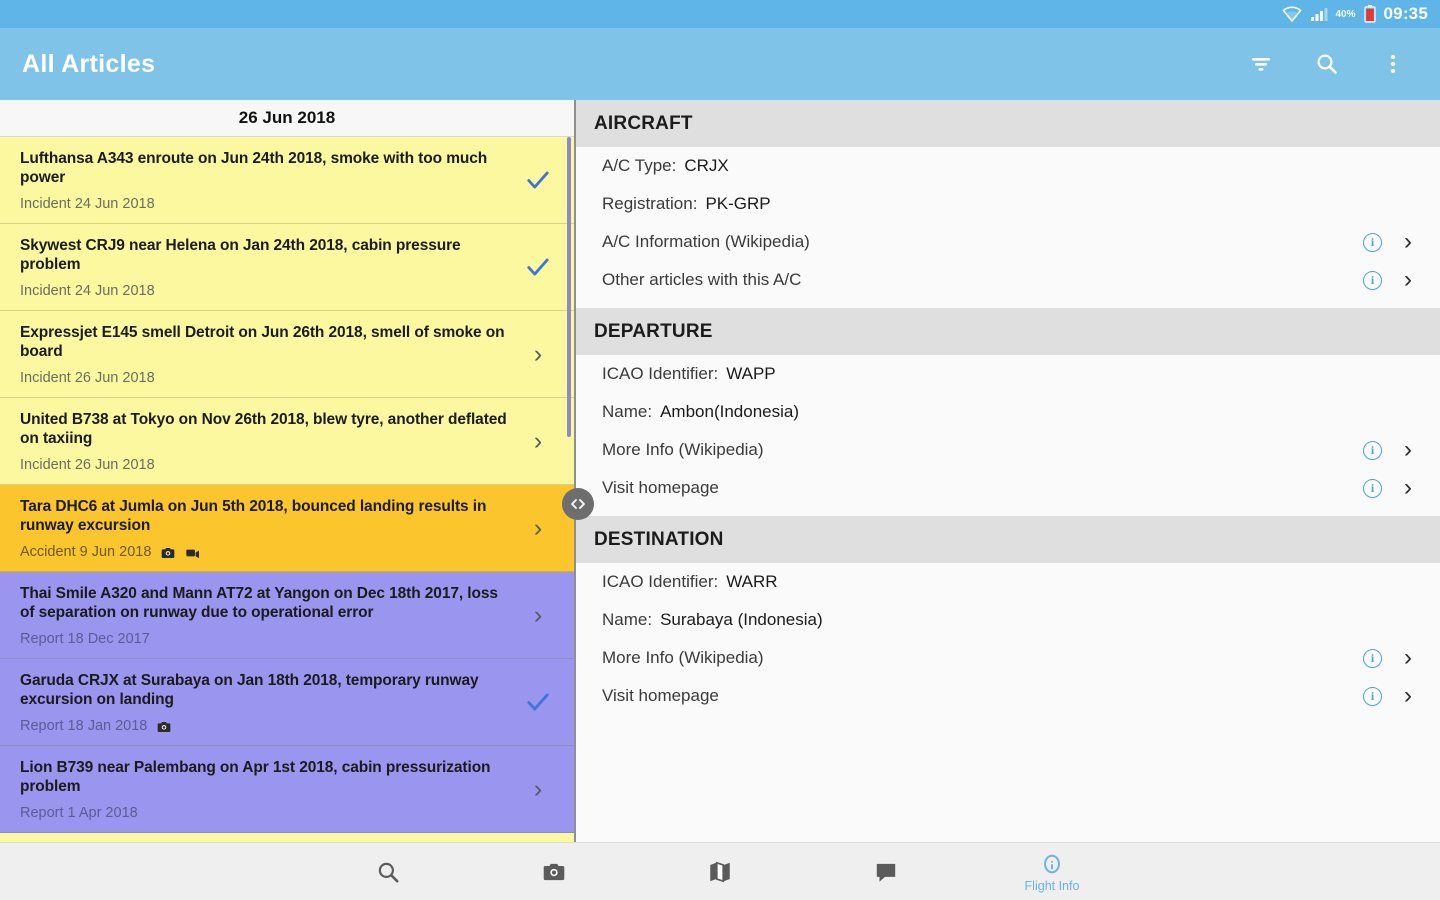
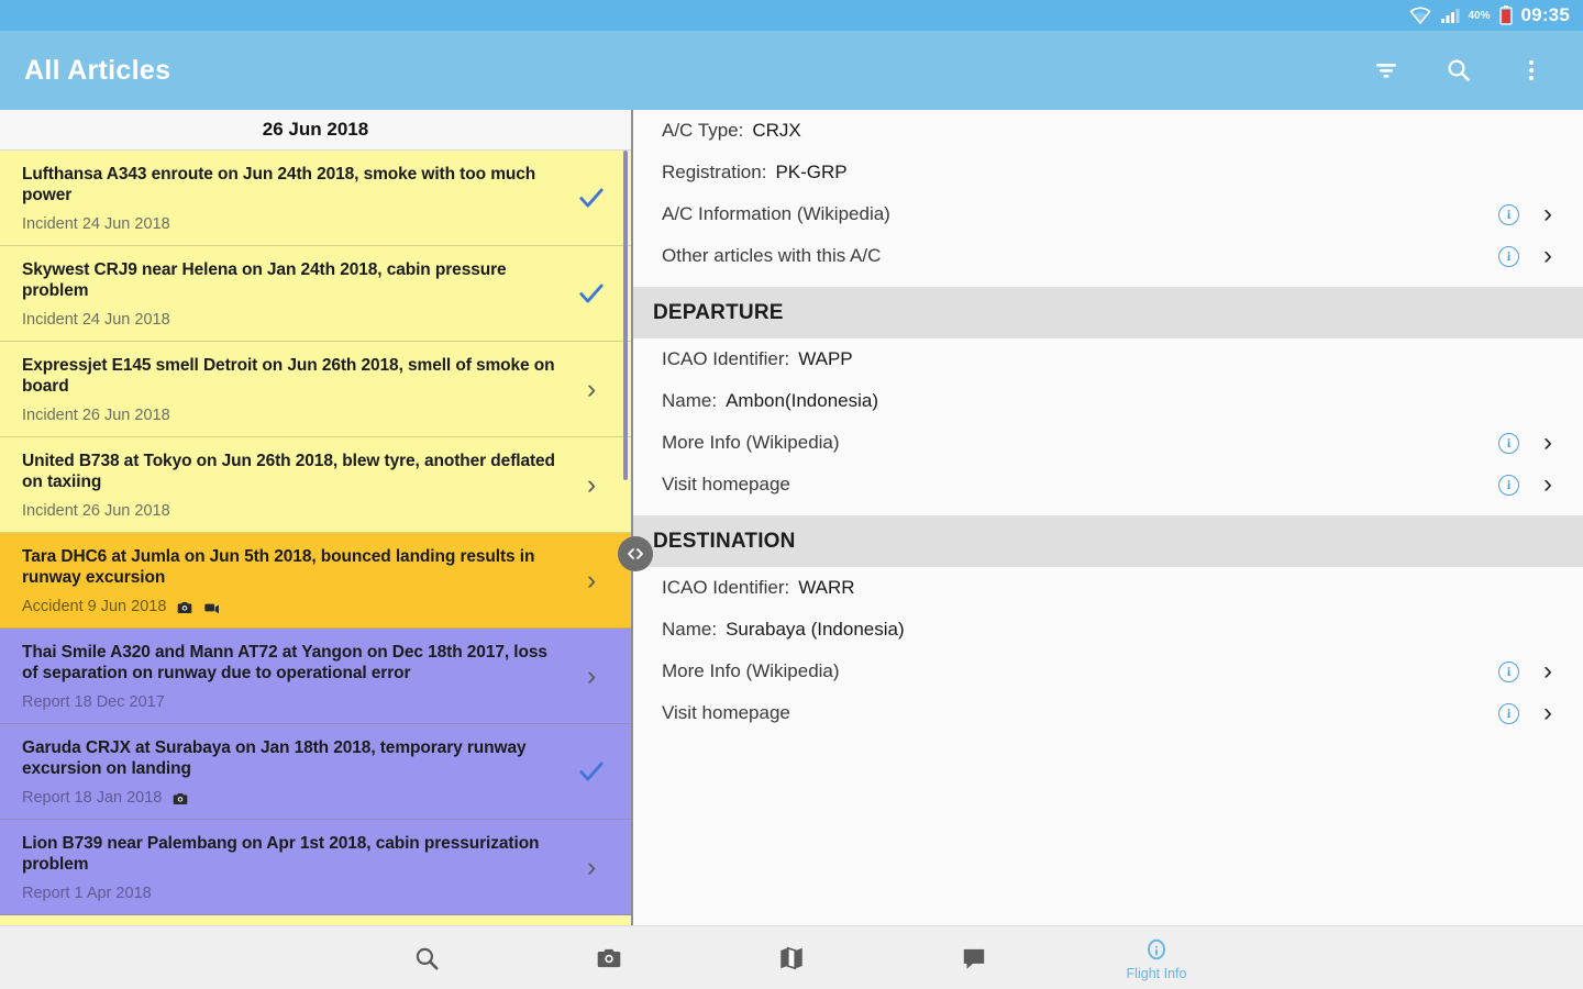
  40%
  09:35
  All Articles
  26 Jun 2018
  Lufthansa A343 enroute on Jun 24th 2018, smoke with too much power
  Incident 24 Jun 2018
  Skywest CRJ9 near Helena on Jan 24th 2018, cabin pressure problem
  Incident 24 Jun 2018
  Expressjet E145 smell Detroit on Jun 26th 2018, smell of smoke on board
  Incident 26 Jun 2018
  ›
- United B738 at Tokyo on Nov 26th 2018, blew tyre, another deflated on taxiing
+ United B738 at Tokyo on Jun 26th 2018, blew tyre, another deflated on taxiing
  Incident 26 Jun 2018
  ›
  Tara DHC6 at Jumla on Jun 5th 2018, bounced landing results in runway excursion
  Accident 9 Jun 2018
  ›
  Thai Smile A320 and Mann AT72 at Yangon on Dec 18th 2017, loss of separation on runway due to operational error
  Report 18 Dec 2017
  ›
  Garuda CRJX at Surabaya on Jan 18th 2018, temporary runway excursion on landing
  Report 18 Jan 2018
  Lion B739 near Palembang on Apr 1st 2018, cabin pressurization problem
  Report 1 Apr 2018
  ›
- AIRCRAFT
  A/C Type:
  CRJX
  Registration:
  PK-GRP
  A/C Information (Wikipedia)
  i
  ›
  Other articles with this A/C
  i
  ›
  DEPARTURE
  ICAO Identifier:
  WAPP
  Name:
  Ambon(Indonesia)
  More Info (Wikipedia)
  i
  ›
  Visit homepage
  i
  ›
  DESTINATION
  ICAO Identifier:
  WARR
  Name:
  Surabaya (Indonesia)
  More Info (Wikipedia)
  i
  ›
  Visit homepage
  i
  ›
  Flight Info
